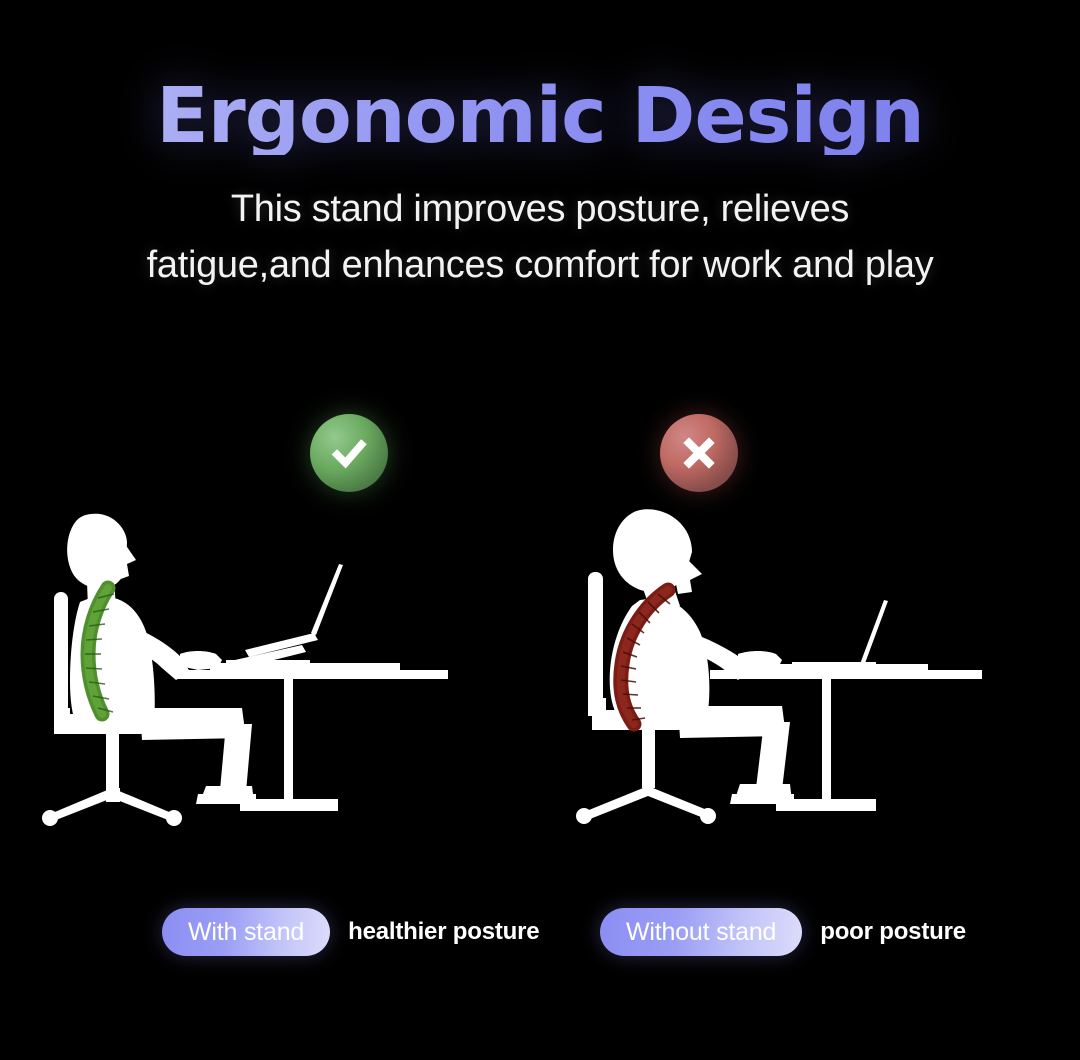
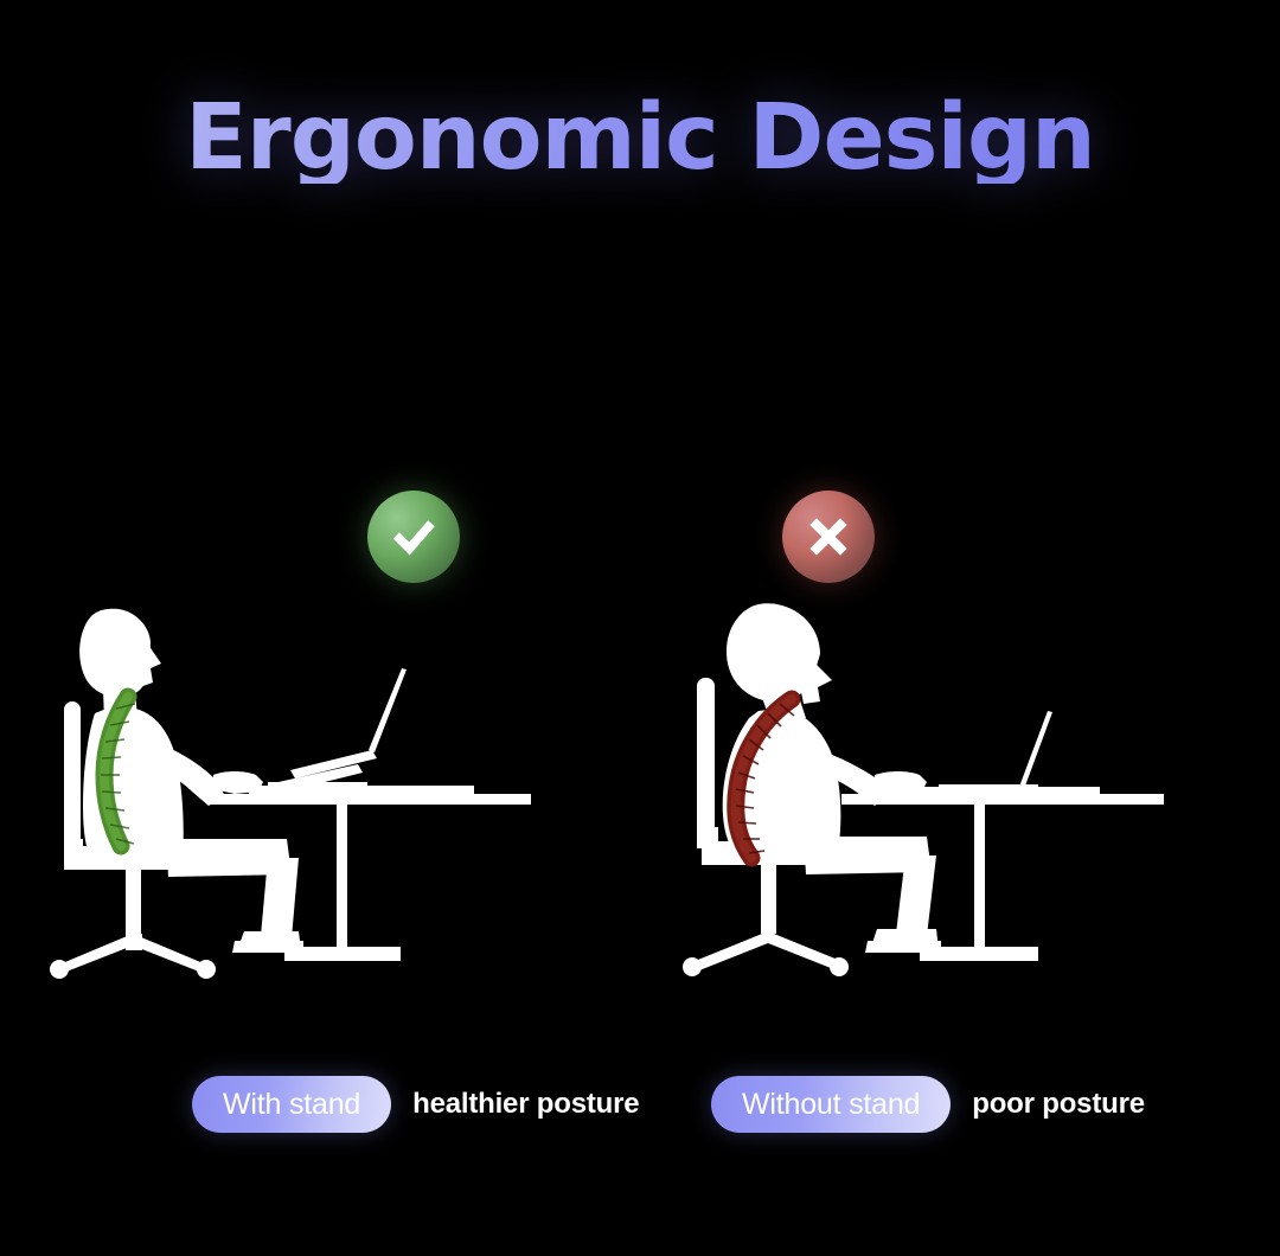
  Ergonomic Design
- This stand improves posture, relieves
- fatigue,and enhances comfort for work and play
  With stand
  healthier posture
  Without stand
  poor posture
